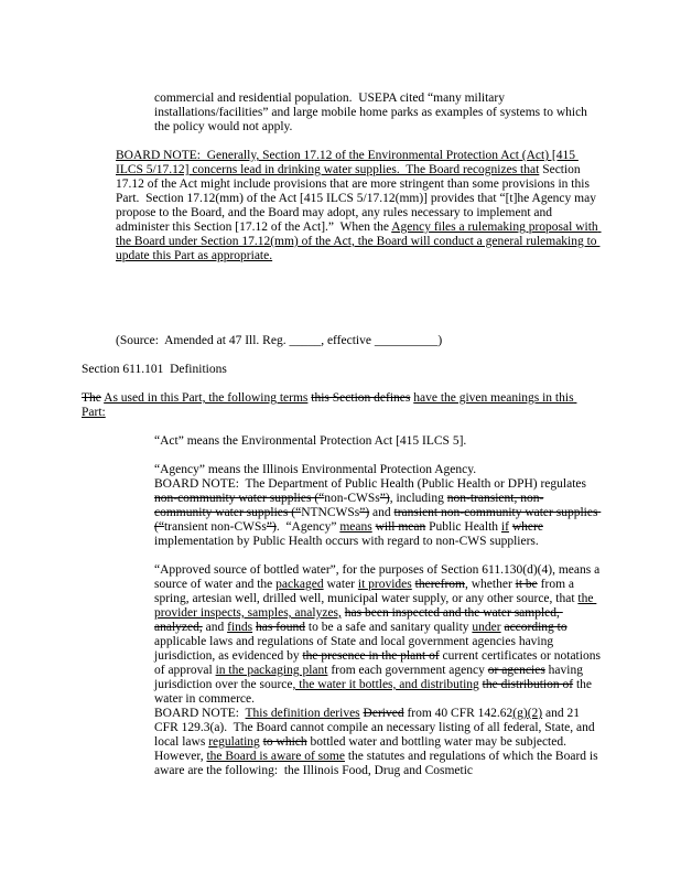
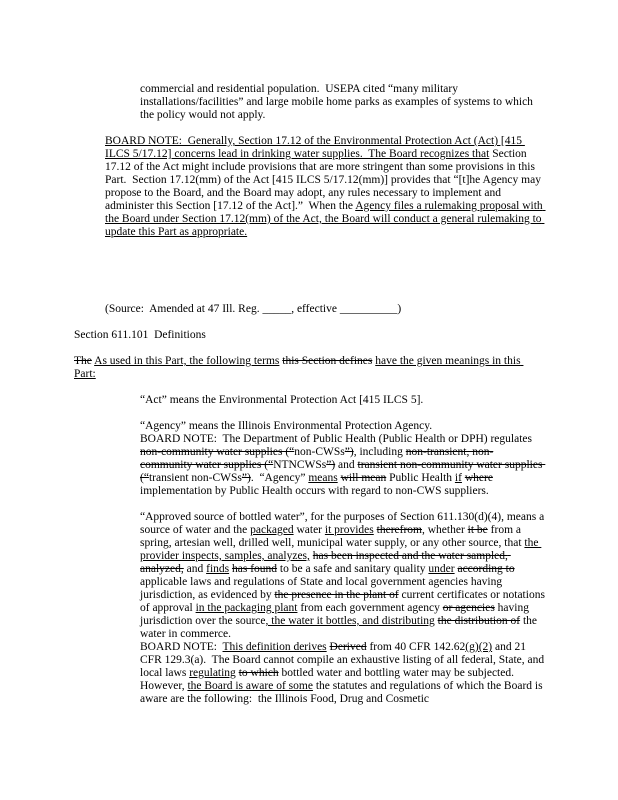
  commercial and residential population. USEPA cited “many military installations/facilities” and large mobile home parks as examples of systems to which the policy would not apply.
  BOARD NOTE: Generally, Section 17.12 of the Environmental Protection Act (Act) [415 ILCS 5/17.12] concerns lead in drinking water supplies. The Board recognizes that Section 17.12 of the Act might include provisions that are more stringent than some provisions in this Part. Section 17.12(mm) of the Act [415 ILCS 5/17.12(mm)] provides that “[t]he Agency may propose to the Board, and the Board may adopt, any rules necessary to implement and administer this Section [17.12 of the Act].” When the Agency files a rulemaking proposal with the Board under Section 17.12(mm) of the Act, the Board will conduct a general rulemaking to update this Part as appropriate.
  (Source: Amended at 47 Ill. Reg. _____, effective __________)
  Section 611.101 Definitions
  The As used in this Part, the following terms this Section defines have the given meanings in this Part:
  “Act” means the Environmental Protection Act [415 ILCS 5].
  “Agency” means the Illinois Environmental Protection Agency.
  BOARD NOTE: The Department of Public Health (Public Health or DPH) regulates non-community water supplies (“non-CWSs”), including non-transient, non-community water supplies (“NTNCWSs”) and transient non-community water supplies (“transient non-CWSs”). “Agency” means will mean Public Health if where implementation by Public Health occurs with regard to non-CWS suppliers.
  “Approved source of bottled water”, for the purposes of Section 611.130(d)(4), means a source of water and the packaged water it provides therefrom, whether it be from a spring, artesian well, drilled well, municipal water supply, or any other source, that the provider inspects, samples, analyzes, has been inspected and the water sampled, analyzed, and finds has found to be a safe and sanitary quality under according to applicable laws and regulations of State and local government agencies having jurisdiction, as evidenced by the presence in the plant of current certificates or notations of approval in the packaging plant from each government agency or agencies having jurisdiction over the source, the water it bottles, and distributing the distribution of the water in commerce.
- BOARD NOTE: This definition derives Derived from 40 CFR 142.62(g)(2) and 21 CFR 129.3(a). The Board cannot compile an necessary listing of all federal, State, and local laws regulating to which bottled water and bottling water may be subjected. However, the Board is aware of some the statutes and regulations of which the Board is aware are the following: the Illinois Food, Drug and Cosmetic
+ BOARD NOTE: This definition derives Derived from 40 CFR 142.62(g)(2) and 21 CFR 129.3(a). The Board cannot compile an exhaustive listing of all federal, State, and local laws regulating to which bottled water and bottling water may be subjected. However, the Board is aware of some the statutes and regulations of which the Board is aware are the following: the Illinois Food, Drug and Cosmetic
